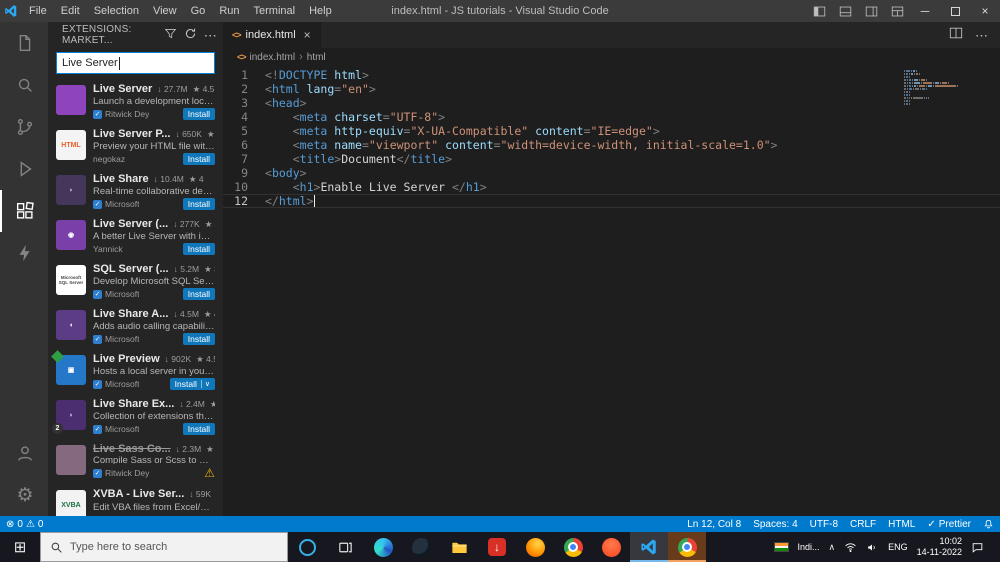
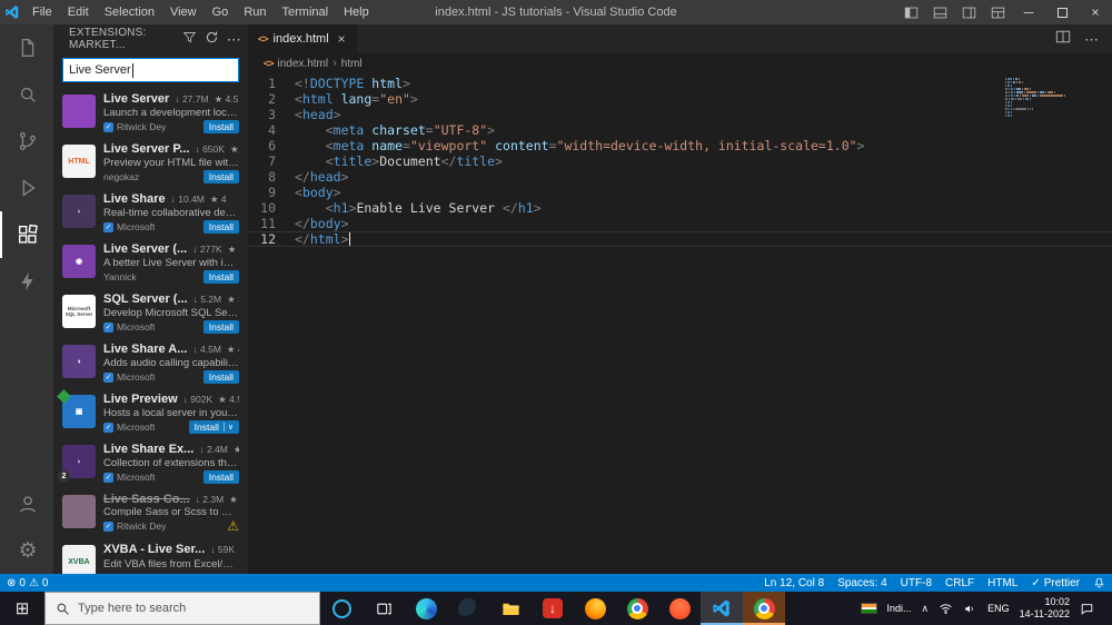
  File
  Edit
  Selection
  View
  Go
  Run
  Terminal
  Help
  index.html - JS tutorials - Visual Studio Code
  ─
  ×
  ⚙
  EXTENSIONS: MARKET...
  ⋯
  Live Server
  Live Server
  ↓ 27.7M
  ★ 4.5
  Launch a development local.
  Ritwick Dey
  Install
  Live Server P...
  ↓ 650K
  Preview your HTML file with .
  negokaz
  Install
  Live Share
  ↓ 10.4M
  ★ 4
  Real-time collaborative deve.
  Microsoft
  Install
  Live Server (...
  ↓ 277K
  A better Live Server with ins..
  Yannick
  Install
  SQL Server (...
  ↓ 5.2M
  Develop Microsoft SQL Serv.
  Microsoft
  Install
  Live Share A...
  ↓ 4.5M
  Adds audio calling capabiliti..
  Microsoft
  Install
  Live Preview
  ↓ 902K
  ★ 4.
  Hosts a local server in your ..
  Microsoft
  Install
  Live Share Ex...
  ↓ 2.4M
  Collection of extensions that.
  Microsoft
  Install
  Live Sass Co...
  ↓ 2.3M
  Compile Sass or Scss to CS
  Ritwick Dey
  ⚠
  XVBA - Live Ser...
  ↓ 59K
  Edit VBA files from Excel/Ac.
  <>
  index.html
  ×
  ⋯
  <>
  index.html
  ›
  html
  1
  <!DOCTYPE html>
  2
  <html lang="en">
  3
  <head>
  4
  <meta charset="UTF-8">
- 5
- <meta http-equiv="X-UA-Compatible" content="IE=edge">
  6
  <meta name="viewport" content="width=device-width, initial-scale=1.0">
  7
  <title>Document</title>
+ 8
+ </head>
  9
  <body>
  10
  <h1>Enable Live Server </h1>
+ 11
+ </body>
  12
  </html>
  ⊗
  0
  ⚠
  0
  Ln 12, Col 8
  Spaces: 4
  UTF-8
  CRLF
  HTML
  ✓
  Prettier
  ⊞
  Type here to search
  ↓
  Indi...
  ∧
  ENG
  10:02
  14-11-2022
